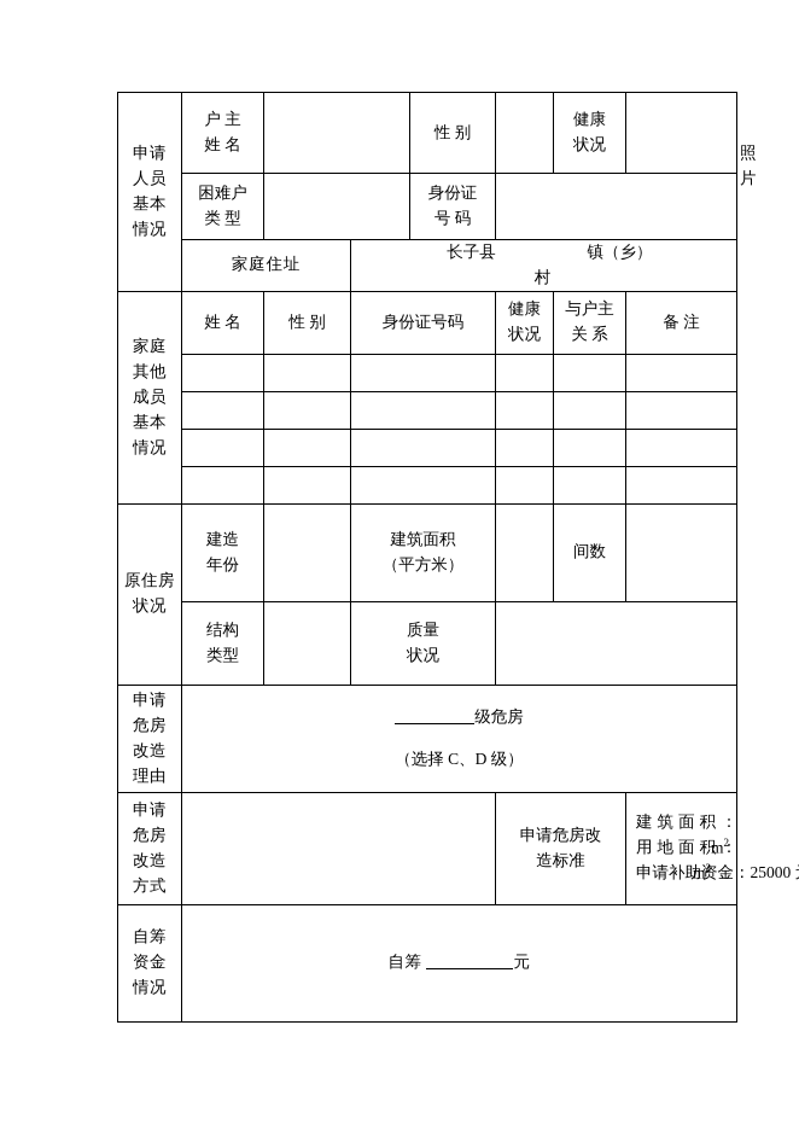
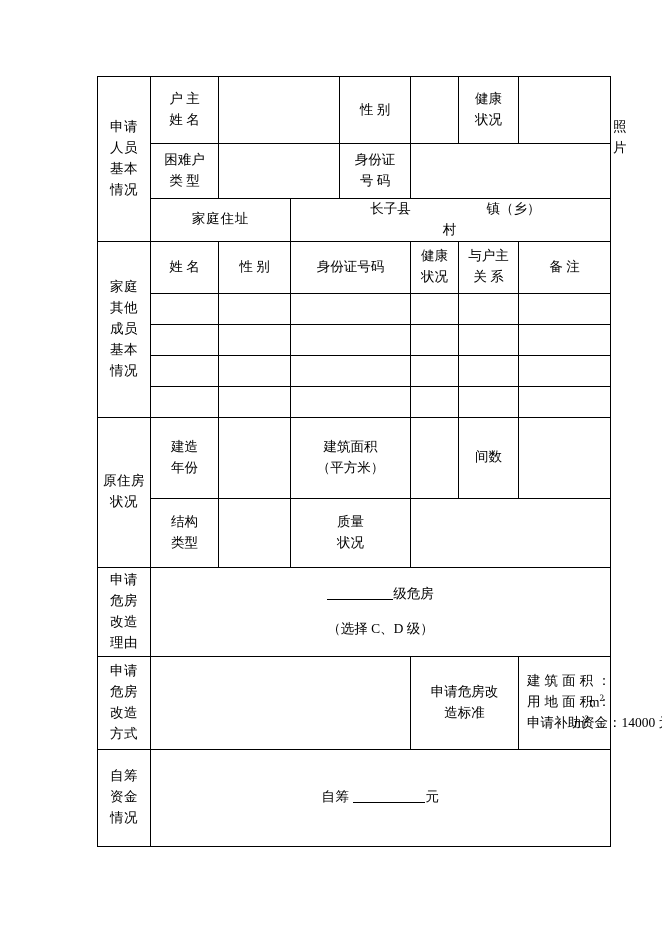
  申请 人员 基本 情况	户 主 姓 名		性 别		健康 状况		照片
  困难户 类 型		身份证 号 码
  家庭住址	长子县 镇（乡）村
  家庭 其他 成员 基本 情况	姓 名	性 别	身份证号码	健康 状况	与户主 关 系	备 注
  原住房 状况	建造 年份		建筑面积 （平方米）		间数
  结构 类型		质量 状况
  申请 危房 改造 理由	级危房 （选择 C、D 级）
- 申请 危房 改造 方式		申请危房改 造标准	建筑面积：m2 用地面积：m2 申请补助资金：25000
+ 申请 危房 改造 方式		申请危房改 造标准	建筑面积：m2 用地面积：m2 申请补助资金：14000
  自筹 资金 情况	自筹 元
